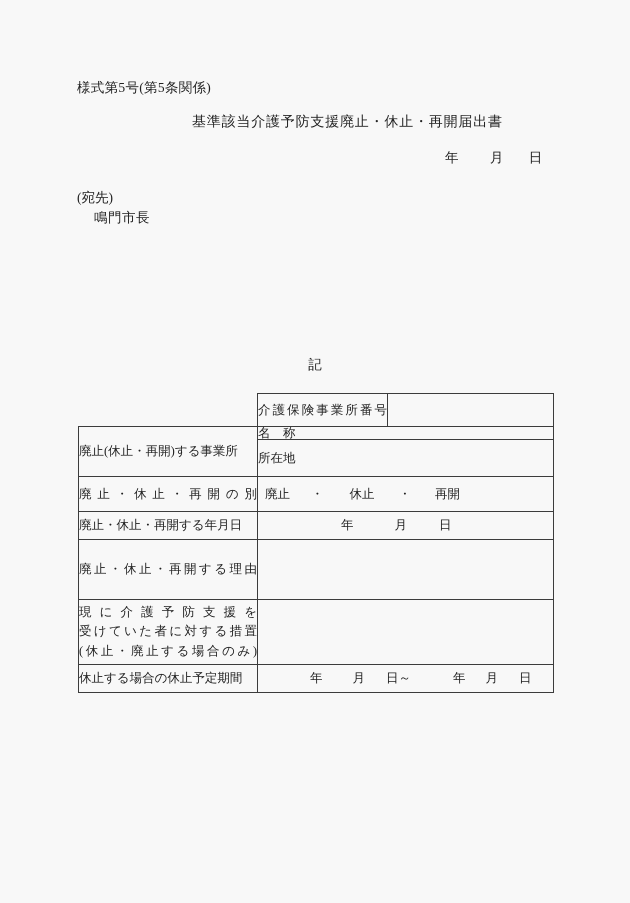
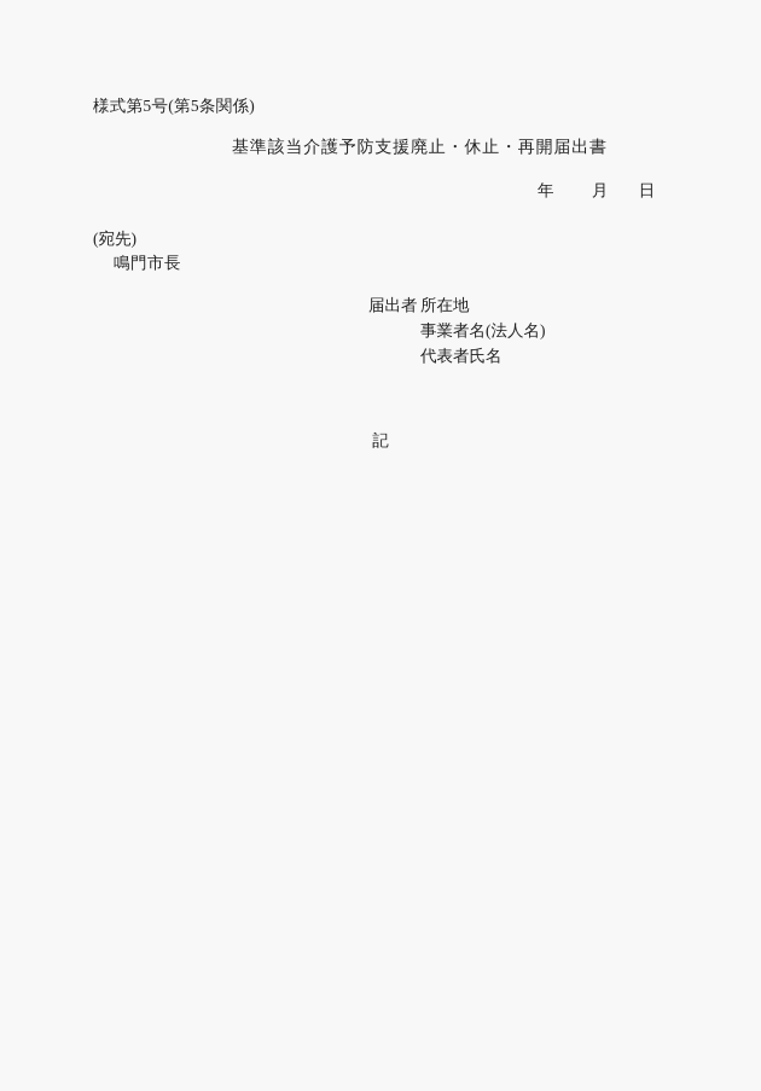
  様式第5号(第5条関係)
  基準該当介護予防支援廃止・休止・再開届出書
  年 月 日
  (宛先)
  鳴門市長
+ 届出者 所在地
+ 事業者名(法人名)
+ 代表者氏名
  記
- 	介護保険事業所番号
- 廃止(休止・再開)する事業所	名 称
- 所在地
- 廃止・休止・再開の別	廃止 ・ 休止 ・ 再開
- 廃止・休止・再開する年月日	年 月 日
- 廃止・休止・再開する理由
- 現に介護予防支援を 受けていた者に対する措置 (休止・廃止する場合のみ)
- 休止する場合の休止予定期間	年 月 日～ 年 月 日
